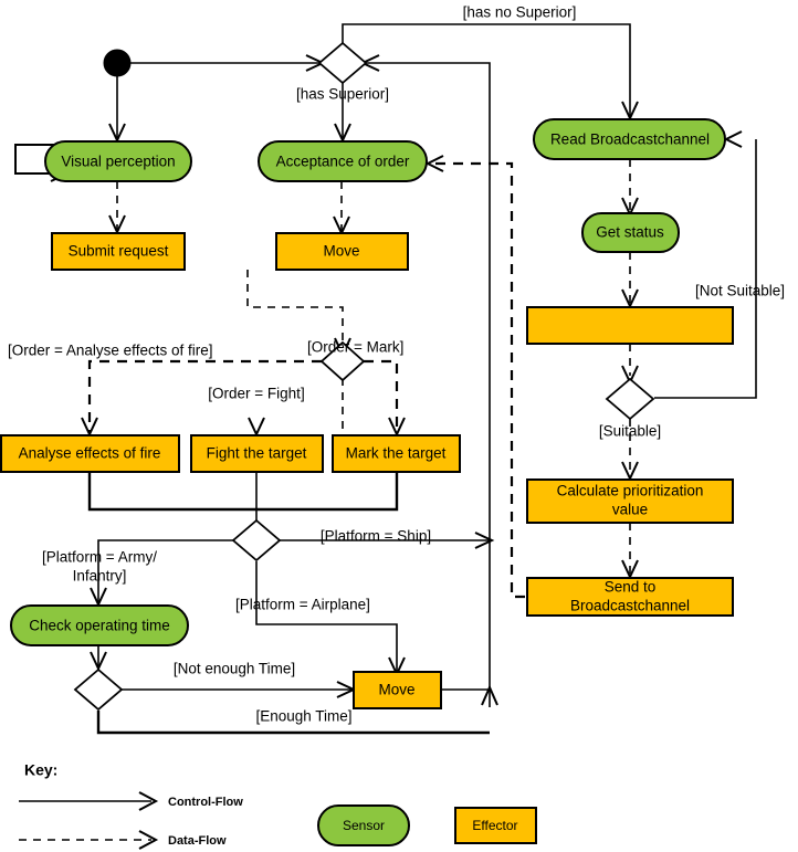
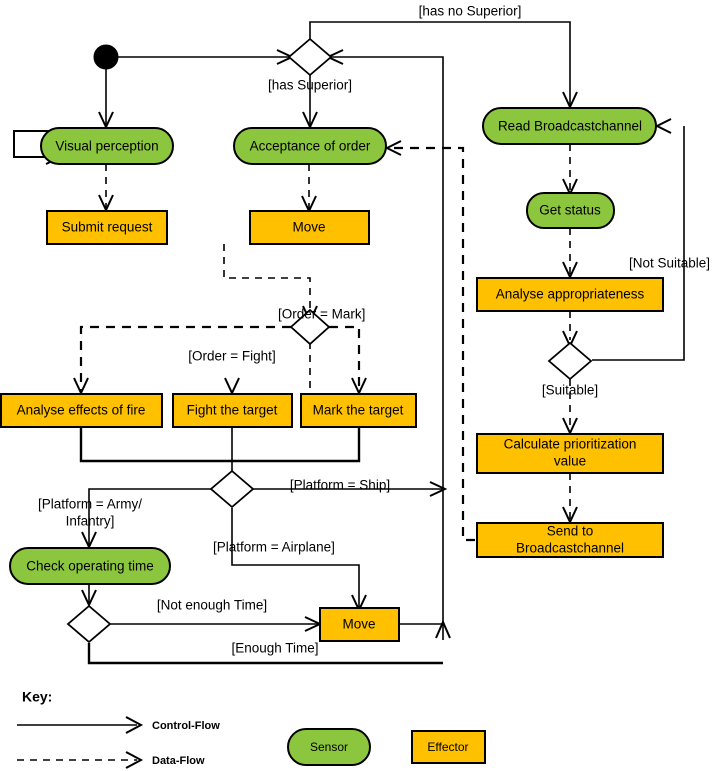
  Visual perception
  Submit request
  Acceptance of order
  Move
  Analyse effects of fire
  Fight the target
  Mark the target
  Check operating time
  Move
  Read Broadcastchannel
  Get status
+ Analyse appropriateness
  Calculate prioritization
  value
  Send to
  Broadcastchannel
  [has no Superior]
  [has Superior]
- [Order = Analyse effects of fire]
  [Order = Fight]
  [Order = Mark]
  [Platform = Ship]
  [Platform = Army/
  Infantry]
  [Platform = Airplane]
  [Not enough Time]
  [Enough Time]
  [Not Suitable]
  [Suitable]
  Key:
  Control-Flow
  Data-Flow
  Sensor
  Effector
